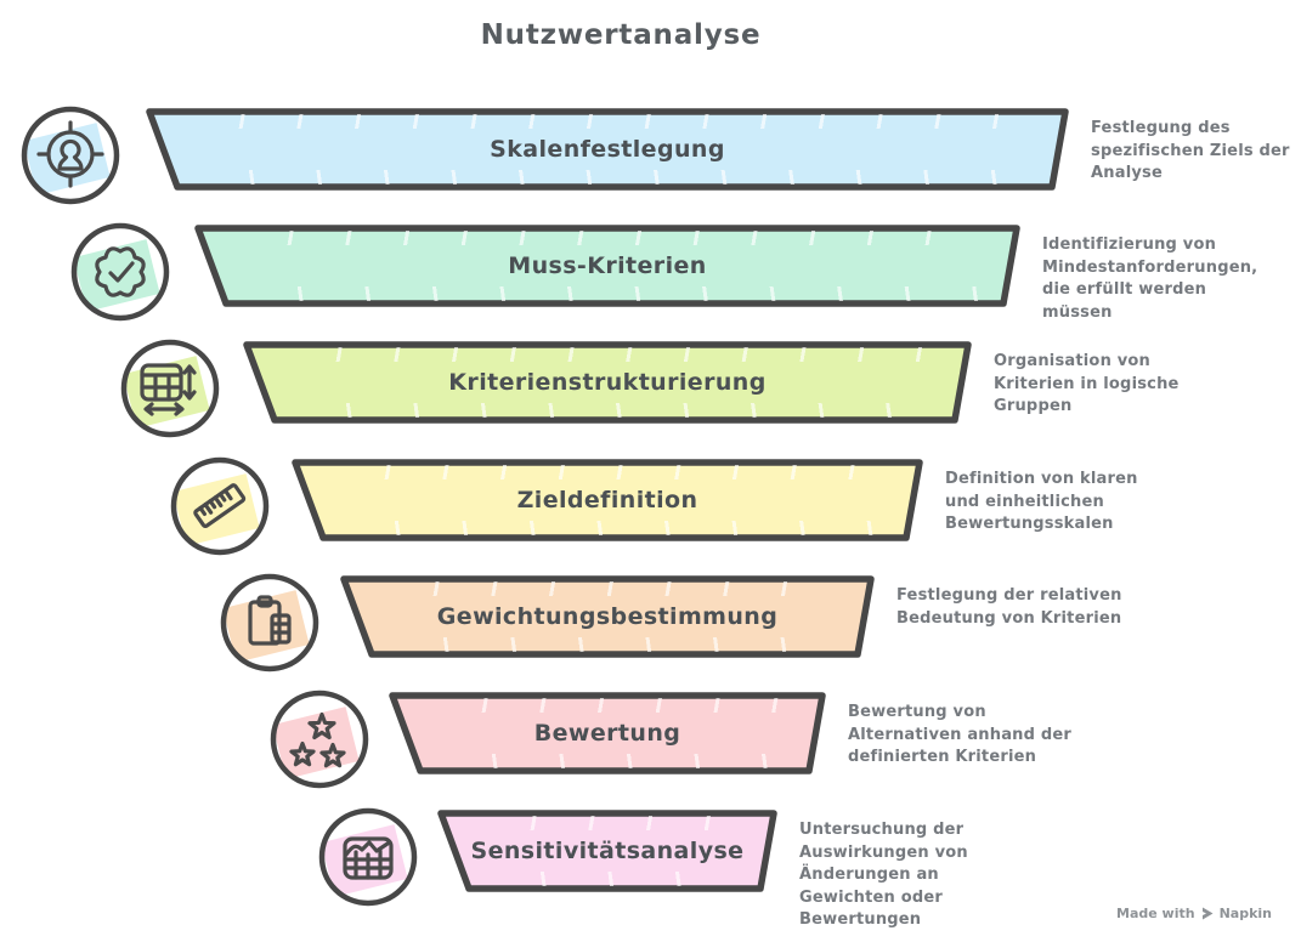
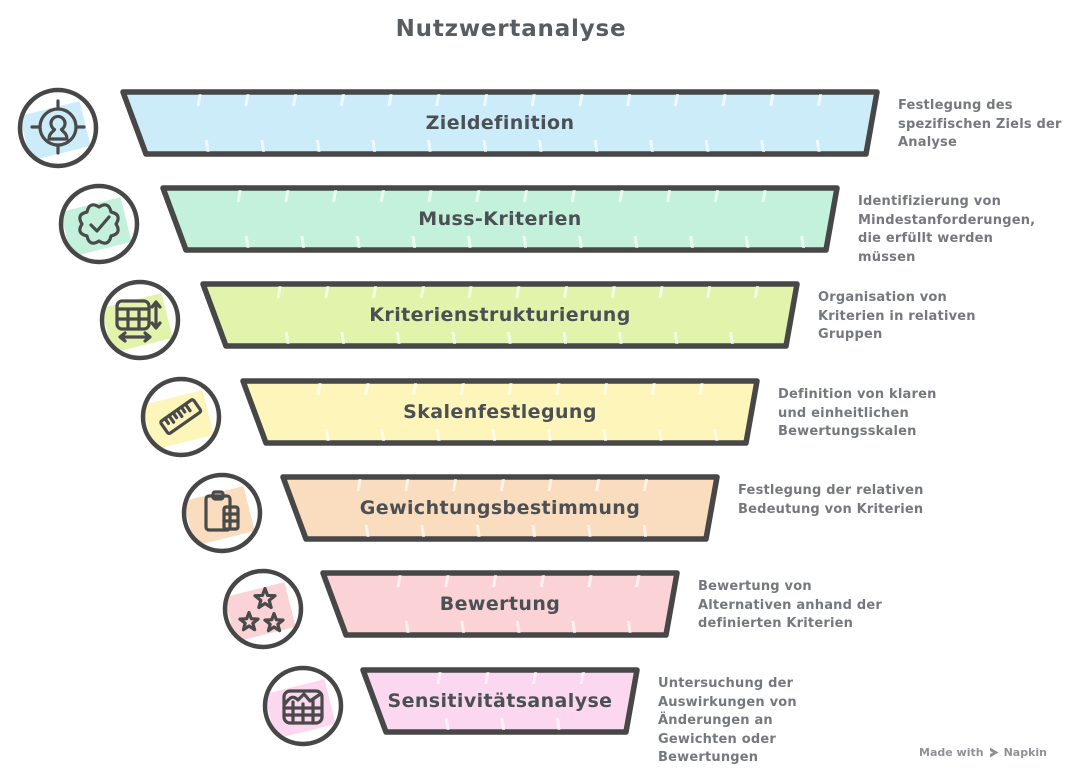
  Nutzwertanalyse
- Skalenfestlegung
+ Zieldefinition
  Festlegung des spezifischen Ziels der Analyse
  Muss-Kriterien
  Identifizierung von Mindestanforderungen, die erfüllt werden müssen
  Kriterienstrukturierung
- Organisation von Kriterien in logische Gruppen
+ Organisation von Kriterien in relativen Gruppen
- Zieldefinition
+ Skalenfestlegung
  Definition von klaren und einheitlichen Bewertungsskalen
  Gewichtungsbestimmung
  Festlegung der relativen Bedeutung von Kriterien
  Bewertung
  Bewertung von Alternativen anhand der definierten Kriterien
  Sensitivitätsanalyse
  Untersuchung der Auswirkungen von Änderungen an Gewichten oder Bewertungen
  Made with
  Napkin
